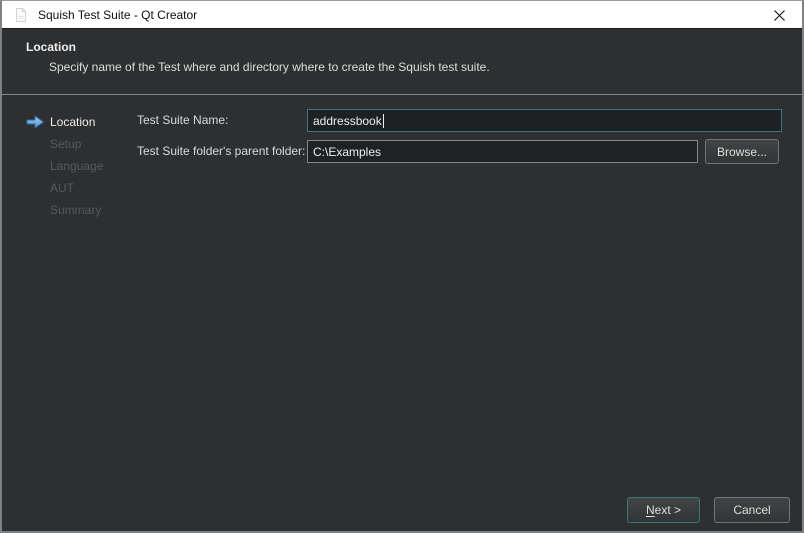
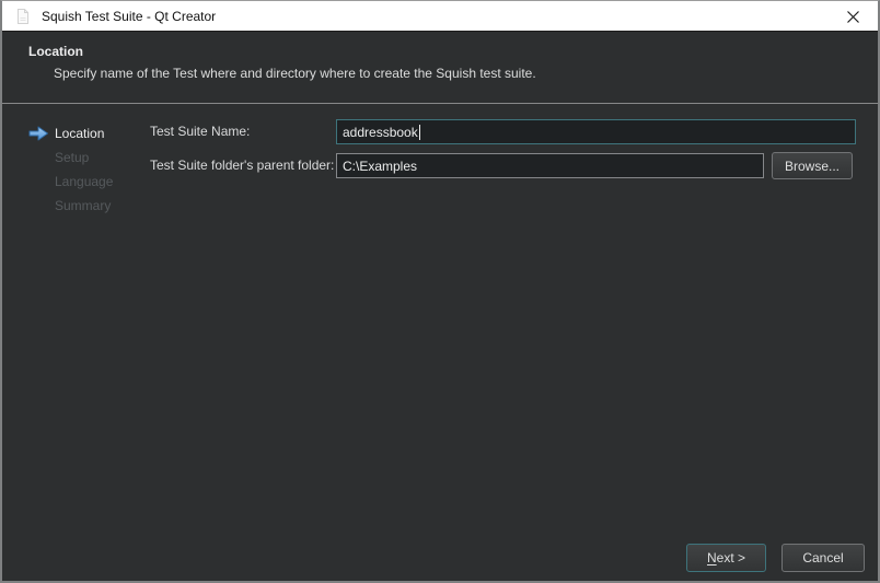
  Squish Test Suite - Qt Creator
  Location
  Specify name of the Test where and directory where to create the Squish test suite.
  Location
  Setup
  Language
- AUT
  Summary
  Test Suite Name:
  addressbook
  Test Suite folder's parent folder:
  C:\Examples
  Browse...
  N
  ext >
  Cancel
